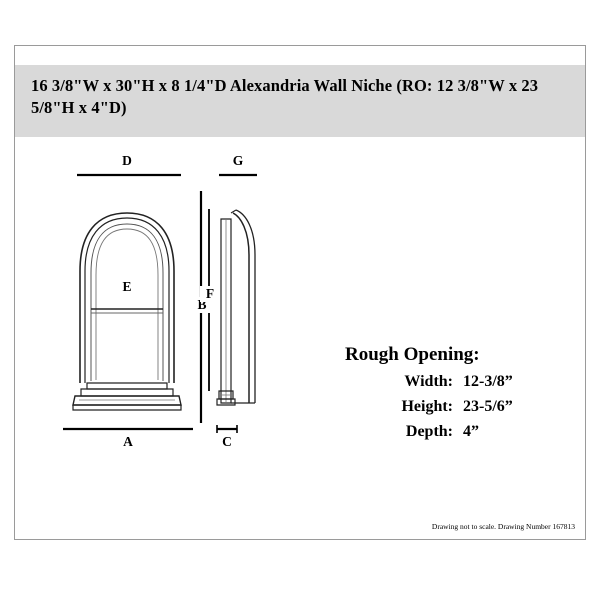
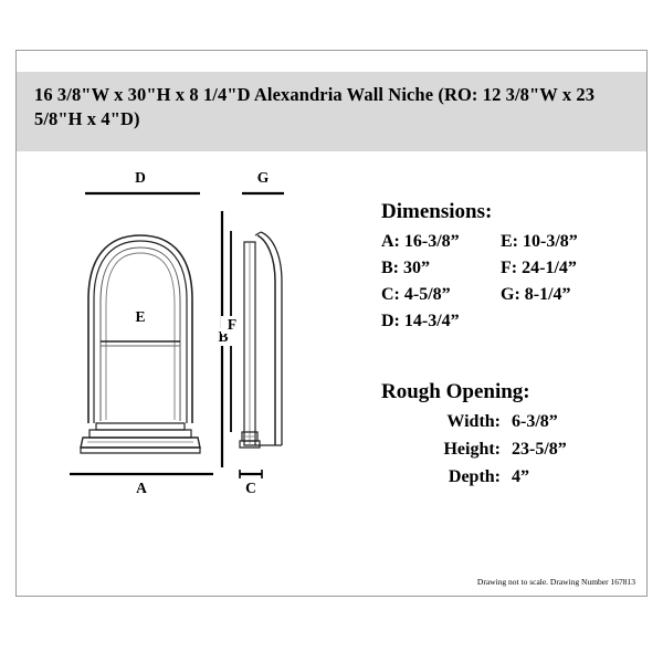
  16 3/8"W x 30"H x 8 1/4"D Alexandria Wall Niche (RO: 12 3/8"W x 23 5/8"H x 4"D)
  D
  G
  A
  C
  B
  F
  E
+ Dimensions:
+ A: 16-3/8”
+ E: 10-3/8”
+ B: 30”
+ F: 24-1/4”
+ C: 4-5/8”
+ G: 8-1/4”
+ D: 14-3/4”
  Rough Opening:
  Width:
- 12-3/8”
+ 6-3/8”
  Height:
- 23-5/6”
+ 23-5/8”
  Depth:
  4”
  Drawing not to scale. Drawing Number 167813
